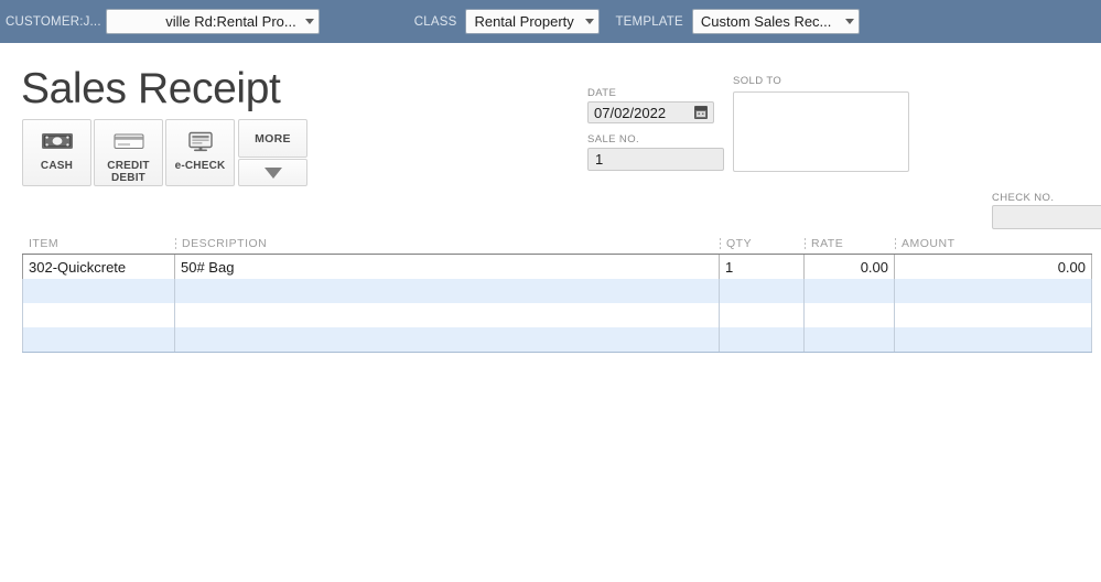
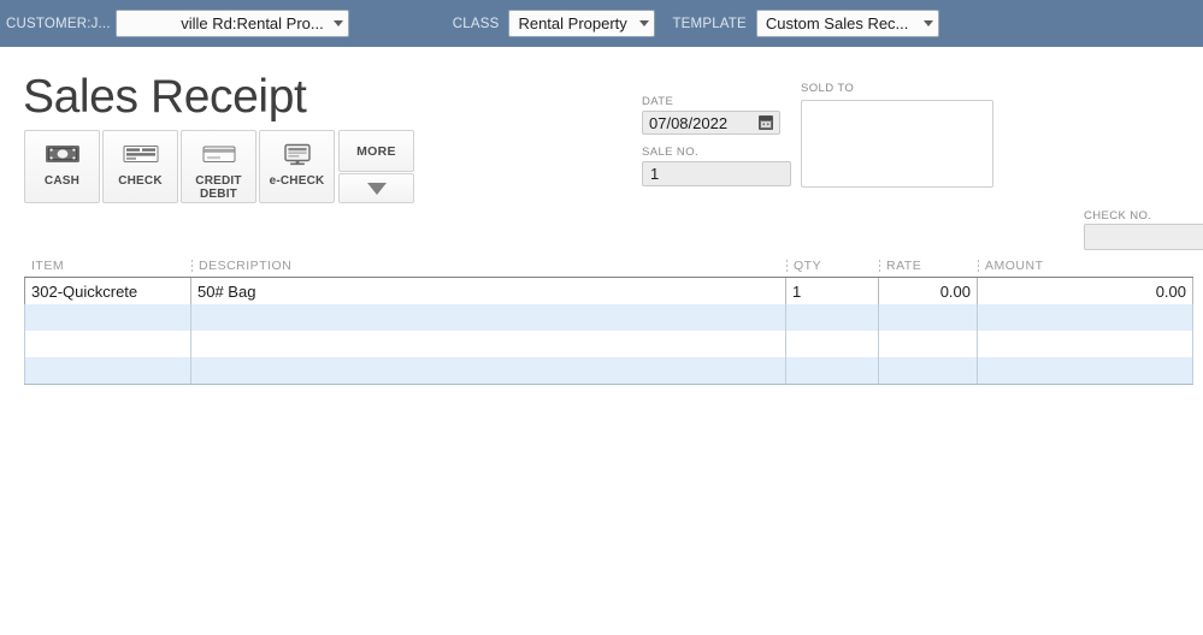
  CUSTOMER:J...
  ville Rd:Rental Pro...
  CLASS
  Rental Property
  TEMPLATE
  Custom Sales Rec...
  Sales Receipt
  CASH
+ CHECK
  CREDIT
  DEBIT
  e-CHECK
  MORE
  DATE
- 07/02/2022
+ 07/08/2022
  SALE NO.
  1
  SOLD TO
  CHECK NO.
  ITEM
  DESCRIPTION
  QTY
  RATE
  AMOUNT
  302-Quickcrete
  50# Bag
  1
  0.00
  0.00
